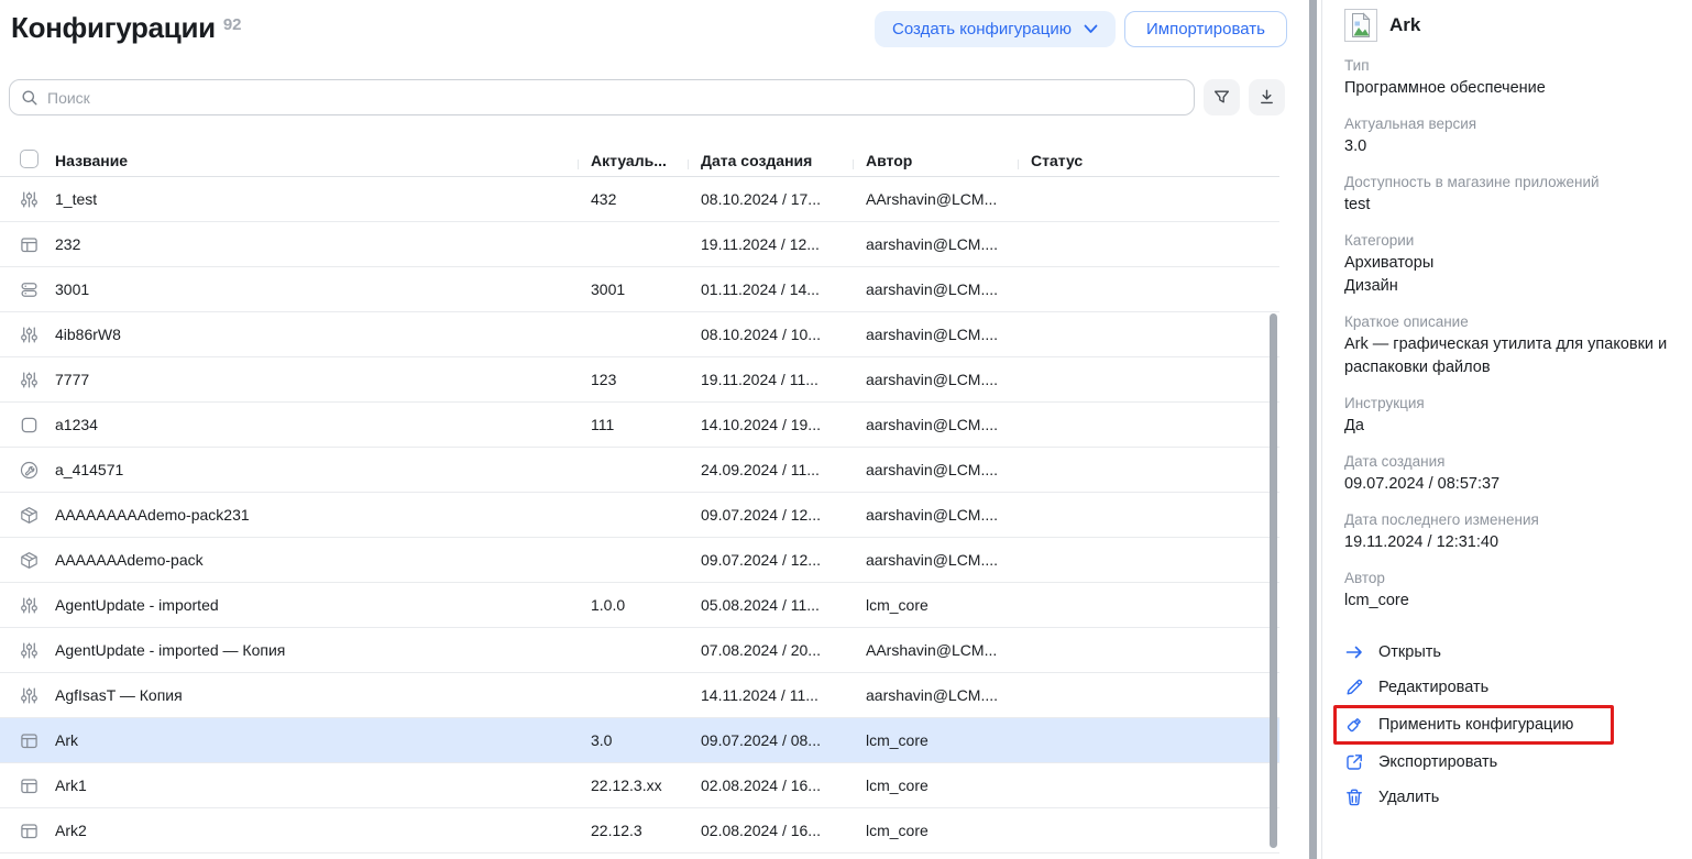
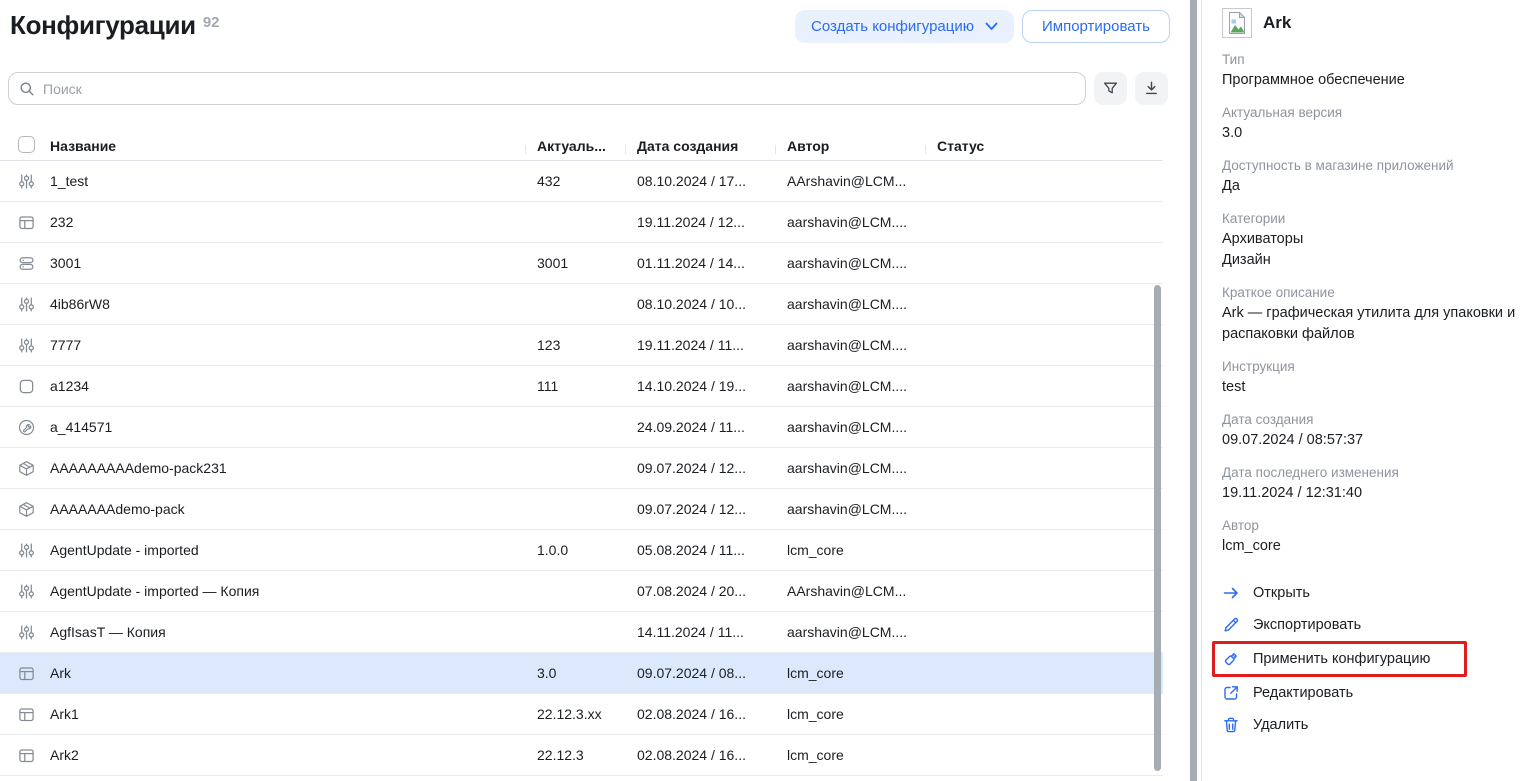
  Конфигурации 92
  Создать конфигурацию
  Импортировать
  Поиск
  Название
  Актуаль...
  Дата создания
  Автор
  Статус
  1_test
  432
  08.10.2024 / 17...
  AArshavin@LCM...
  232
  19.11.2024 / 12...
  aarshavin@LCM....
  3001
  3001
  01.11.2024 / 14...
  aarshavin@LCM....
  4ib86rW8
  08.10.2024 / 10...
  aarshavin@LCM....
  7777
  123
  19.11.2024 / 11...
  aarshavin@LCM....
  a1234
  111
  14.10.2024 / 19...
  aarshavin@LCM....
  a_414571
  24.09.2024 / 11...
  aarshavin@LCM....
  AAAAAAAAAdemo-pack231
  09.07.2024 / 12...
  aarshavin@LCM....
  AAAAAAAdemo-pack
  09.07.2024 / 12...
  aarshavin@LCM....
  AgentUpdate - imported
  1.0.0
  05.08.2024 / 11...
  lcm_core
  AgentUpdate - imported — Копия
  07.08.2024 / 20...
  AArshavin@LCM...
  AgfIsasT — Копия
  14.11.2024 / 11...
  aarshavin@LCM....
  Ark
  3.0
  09.07.2024 / 08...
  lcm_core
  Ark1
  22.12.3.xx
  02.08.2024 / 16...
  lcm_core
  Ark2
  22.12.3
  02.08.2024 / 16...
  lcm_core
  Ark
  Тип
  Программное обеспечение
  Актуальная версия
  3.0
  Доступность в магазине приложений
- test
+ Да
  Категории
  Архиваторы
  Дизайн
  Краткое описание
  Ark — графическая утилита для упаковки и распаковки файлов
  Инструкция
- Да
+ test
  Дата создания
  09.07.2024 / 08:57:37
  Дата последнего изменения
  19.11.2024 / 12:31:40
  Автор
  lcm_core
  Открыть
- Редактировать
+ Экспортировать
  Применить конфигурацию
- Экспортировать
+ Редактировать
  Удалить
